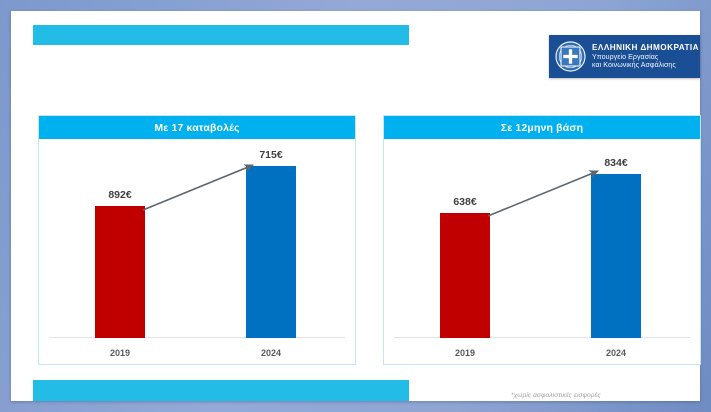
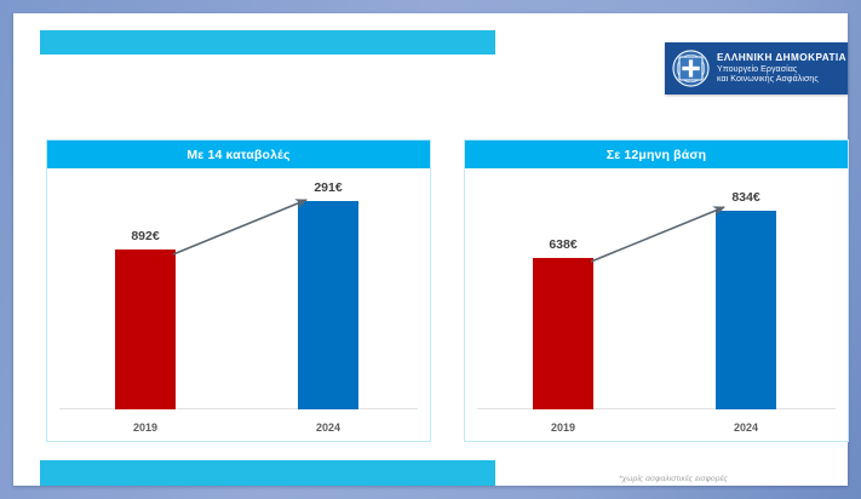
  ΕΛΛΗΝΙΚΗ ΔΗΜΟΚΡΑΤΙΑ
  Υπουργείο Εργασίας
  και Κοινωνικής Ασφάλισης
- Με 17 καταβολές
+ Με 14 καταβολές
  892€
- 715€
+ 291€
  2019
  2024
  Σε 12μηνη βάση
  638€
  834€
  2019
  2024
